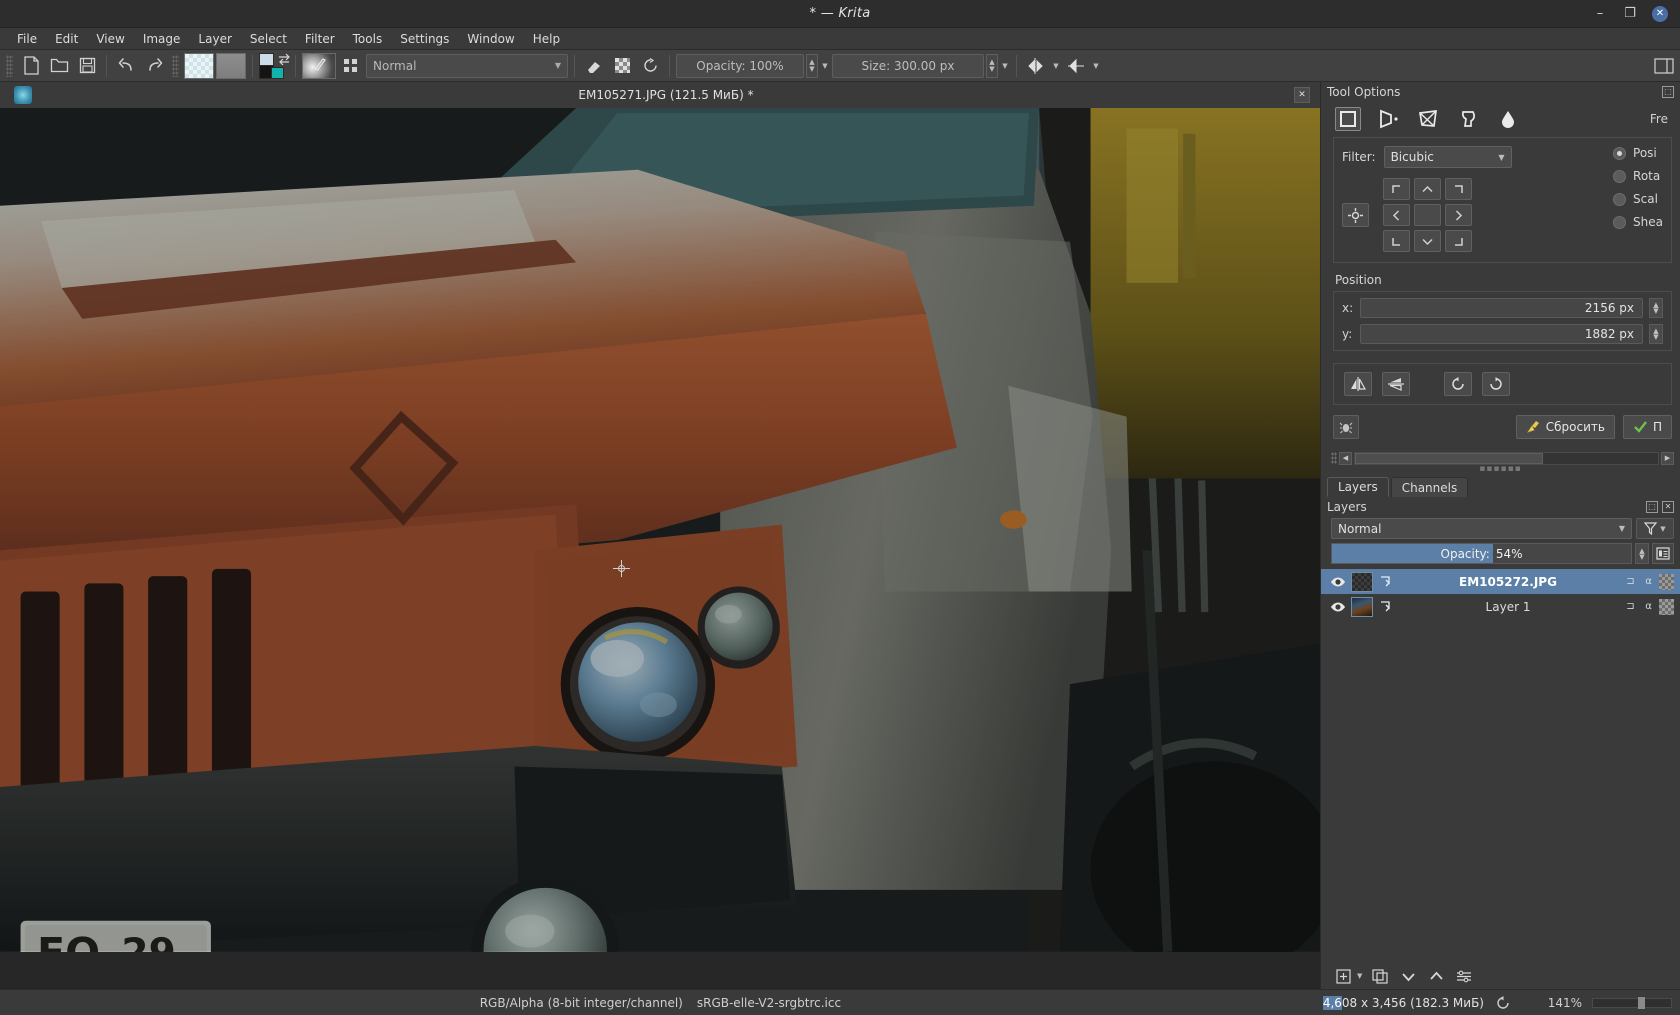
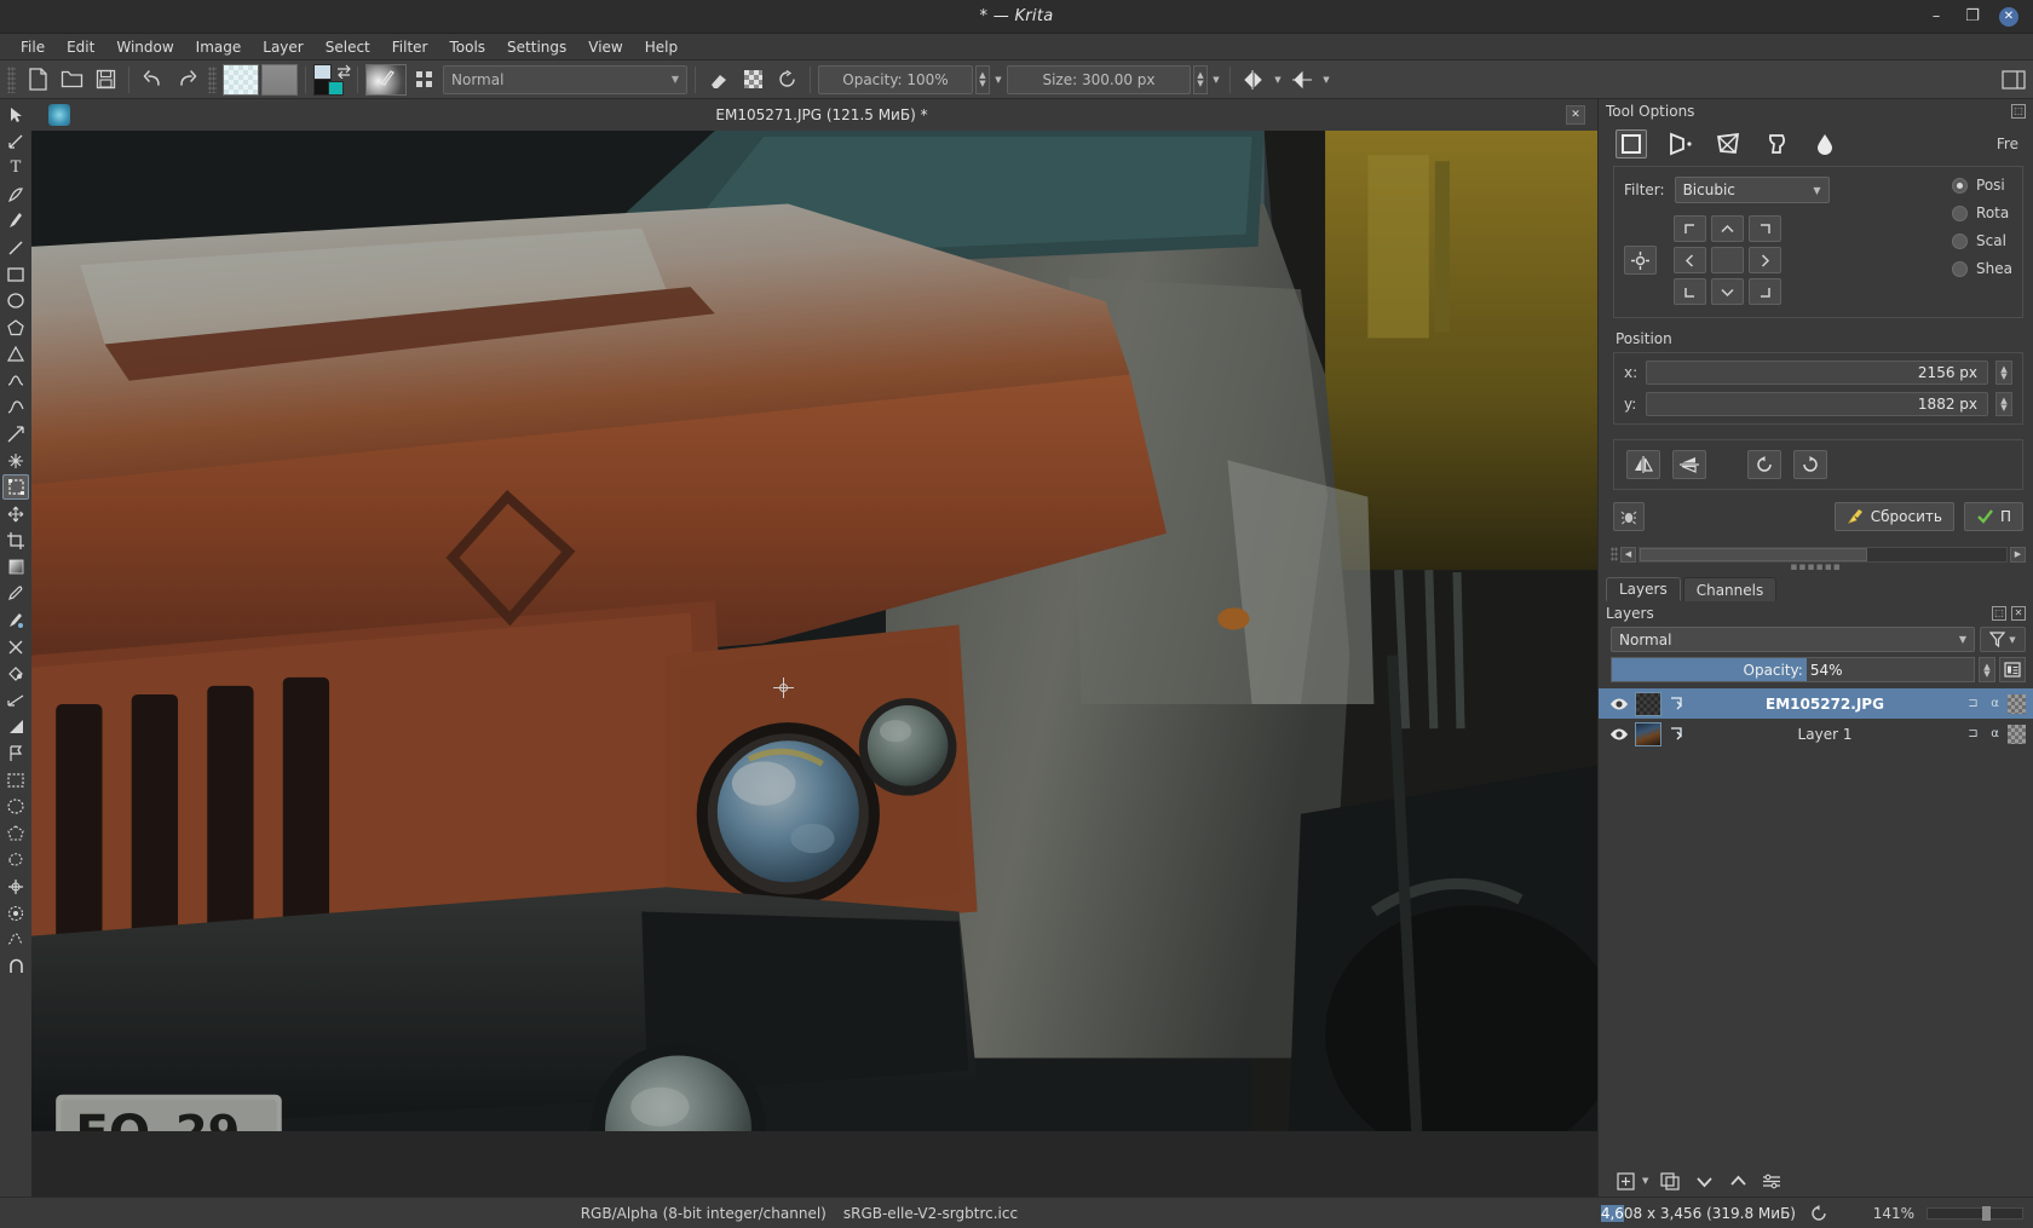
  * — Krita
  –
  ❐
  ✕
  File
  Edit
- View
+ Window
  Image
  Layer
  Select
  Filter
  Tools
  Settings
- Window
+ View
  Help
  Normal
  ▼
  Opacity: 100%
  ▲
  ▼
  ▼
  Size: 300.00 px
  ▲
  ▼
  ▼
  ▼
  ▼
+ T
  EM105271.JPG (121.5 МиБ) *
  ✕
  Tool Options
  ⬚
  Fre
  Filter:
  Bicubic
  ▼
  Posi
  Rota
  Scal
  Shea
  Position
  x:
  2156 px
  ▲
  ▼
  y:
  1882 px
  ▲
  ▼
  Сбросить
  П
  ◀
  ▶
  ▪▪▪▪▪▪
  Layers
  Channels
  Layers
  ⬚
  ✕
  Normal
  ▼
  ▼
  Opacity:
  54%
  ▲
  ▼
  EM105272.JPG
  ⊐
  α
  Layer 1
  ⊐
  α
  ▼
  RGB/Alpha (8-bit integer/channel)
  sRGB-elle-V2-srgbtrc.icc
- 4,608 x 3,456 (182.3 МиБ)
+ 4,608 x 3,456 (319.8 МиБ)
  141%
